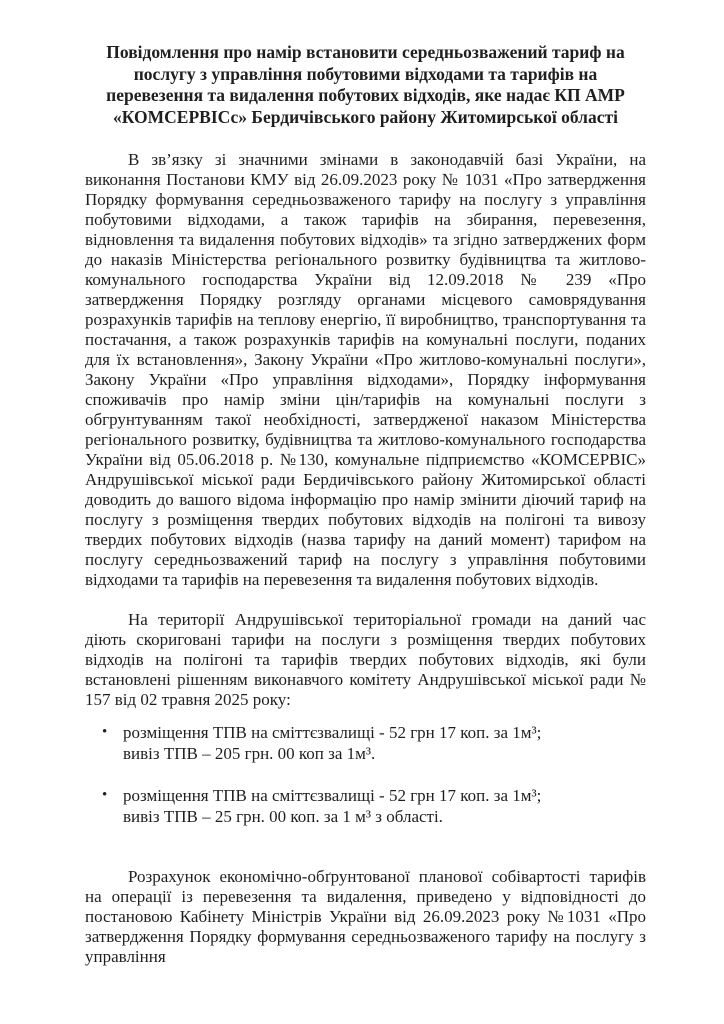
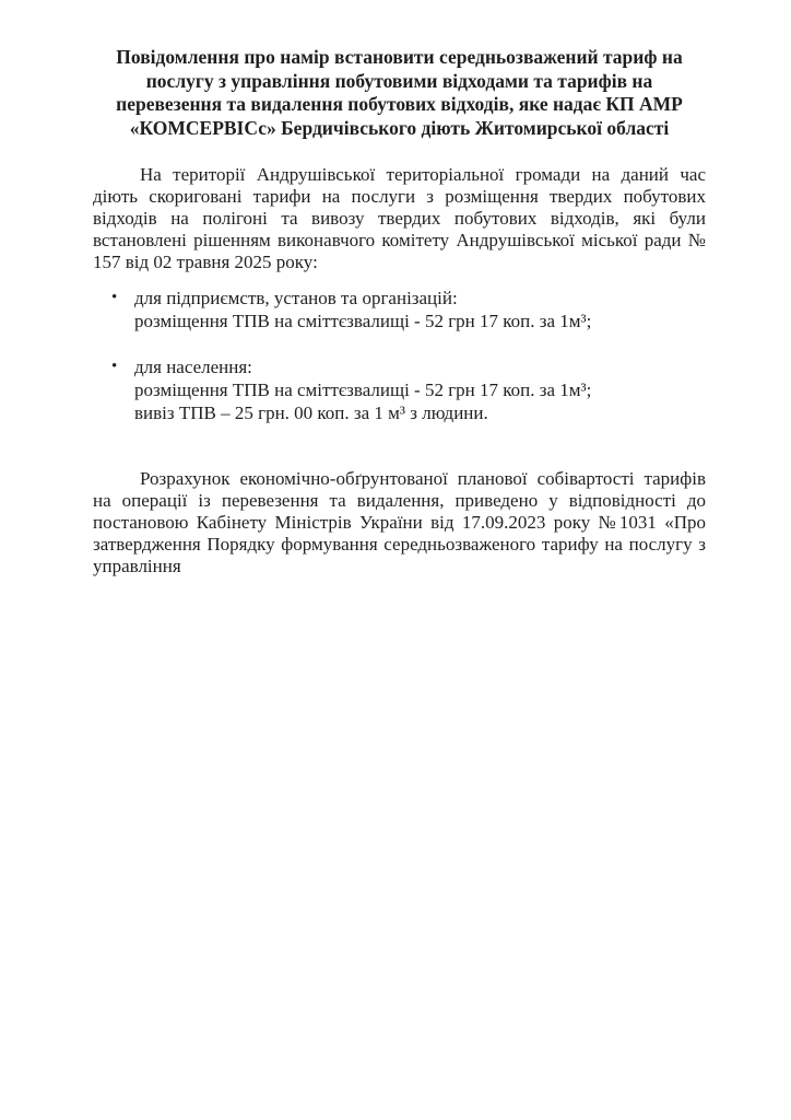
- Повідомлення про намір встановити середньозважений тариф на послугу з управління побутовими відходами та тарифів на перевезення та видалення побутових відходів, яке надає КП АМР «КОМСЕРВІСс» Бердичівського району Житомирської області
+ Повідомлення про намір встановити середньозважений тариф на послугу з управління побутовими відходами та тарифів на перевезення та видалення побутових відходів, яке надає КП АМР «КОМСЕРВІСс» Бердичівського діють Житомирської області
- В зв’язку зі значними змінами в законодавчій базі України, на виконання Постанови КМУ від 26.09.2023 року № 1031 «Про затвердження Порядку формування середньозваженого тарифу на послугу з управління побутовими відходами, а також тарифів на збирання, перевезення, відновлення та видалення побутових відходів» та згідно затверджених форм до наказів Міністерства регіонального розвитку будівництва та житлово-комунального господарства України від 12.09.2018 № 239 «Про затвердження Порядку розгляду органами місцевого самоврядування розрахунків тарифів на теплову енергію, її виробництво, транспортування та постачання, а також розрахунків тарифів на комунальні послуги, поданих для їх встановлення», Закону України «Про житлово-комунальні послуги», Закону України «Про управління відходами», Порядку інформування споживачів про намір зміни цін/тарифів на комунальні послуги з обгрунтуванням такої необхідності, затвердженої наказом Міністерства регіонального розвитку, будівництва та житлово-комунального господарства України від 05.06.2018 р. №130, комунальне підприємство «КОМСЕРВІС» Андрушівської міської ради Бердичівського району Житомирської області доводить до вашого відома інформацію про намір змінити діючий тариф на послугу з розміщення твердих побутових відходів на полігоні та вивозу твердих побутових відходів (назва тарифу на даний момент) тарифом на послугу середньозважений тариф на послугу з управління побутовими відходами та тарифів на перевезення та видалення побутових відходів.
- На території Андрушівської територіальної громади на даний час діють скориговані тарифи на послуги з розміщення твердих побутових відходів на полігоні та тарифів твердих побутових відходів, які були встановлені рішенням виконавчого комітету Андрушівської міської ради № 157 від 02 травня 2025 року:
+ На території Андрушівської територіальної громади на даний час діють скориговані тарифи на послуги з розміщення твердих побутових відходів на полігоні та вивозу твердих побутових відходів, які були встановлені рішенням виконавчого комітету Андрушівської міської ради № 157 від 02 травня 2025 року:
  •
+ для підприємств, установ та організацій:
  розміщення ТПВ на сміттєзвалищі - 52 грн 17 коп. за 1м³;
- вивіз ТПВ – 205 грн. 00 коп за 1м³.
  •
+ для населення:
  розміщення ТПВ на сміттєзвалищі - 52 грн 17 коп. за 1м³;
- вивіз ТПВ – 25 грн. 00 коп. за 1 м³ з області.
+ вивіз ТПВ – 25 грн. 00 коп. за 1 м³ з людини.
- Розрахунок економічно-обґрунтованої планової собівартості тарифів на операції із перевезення та видалення, приведено у відповідності до постановою Кабінету Міністрів України від 26.09.2023 року №1031 «Про затвердження Порядку формування середньозваженого тарифу на послугу з управління
+ Розрахунок економічно-обґрунтованої планової собівартості тарифів на операції із перевезення та видалення, приведено у відповідності до постановою Кабінету Міністрів України від 17.09.2023 року №1031 «Про затвердження Порядку формування середньозваженого тарифу на послугу з управління
